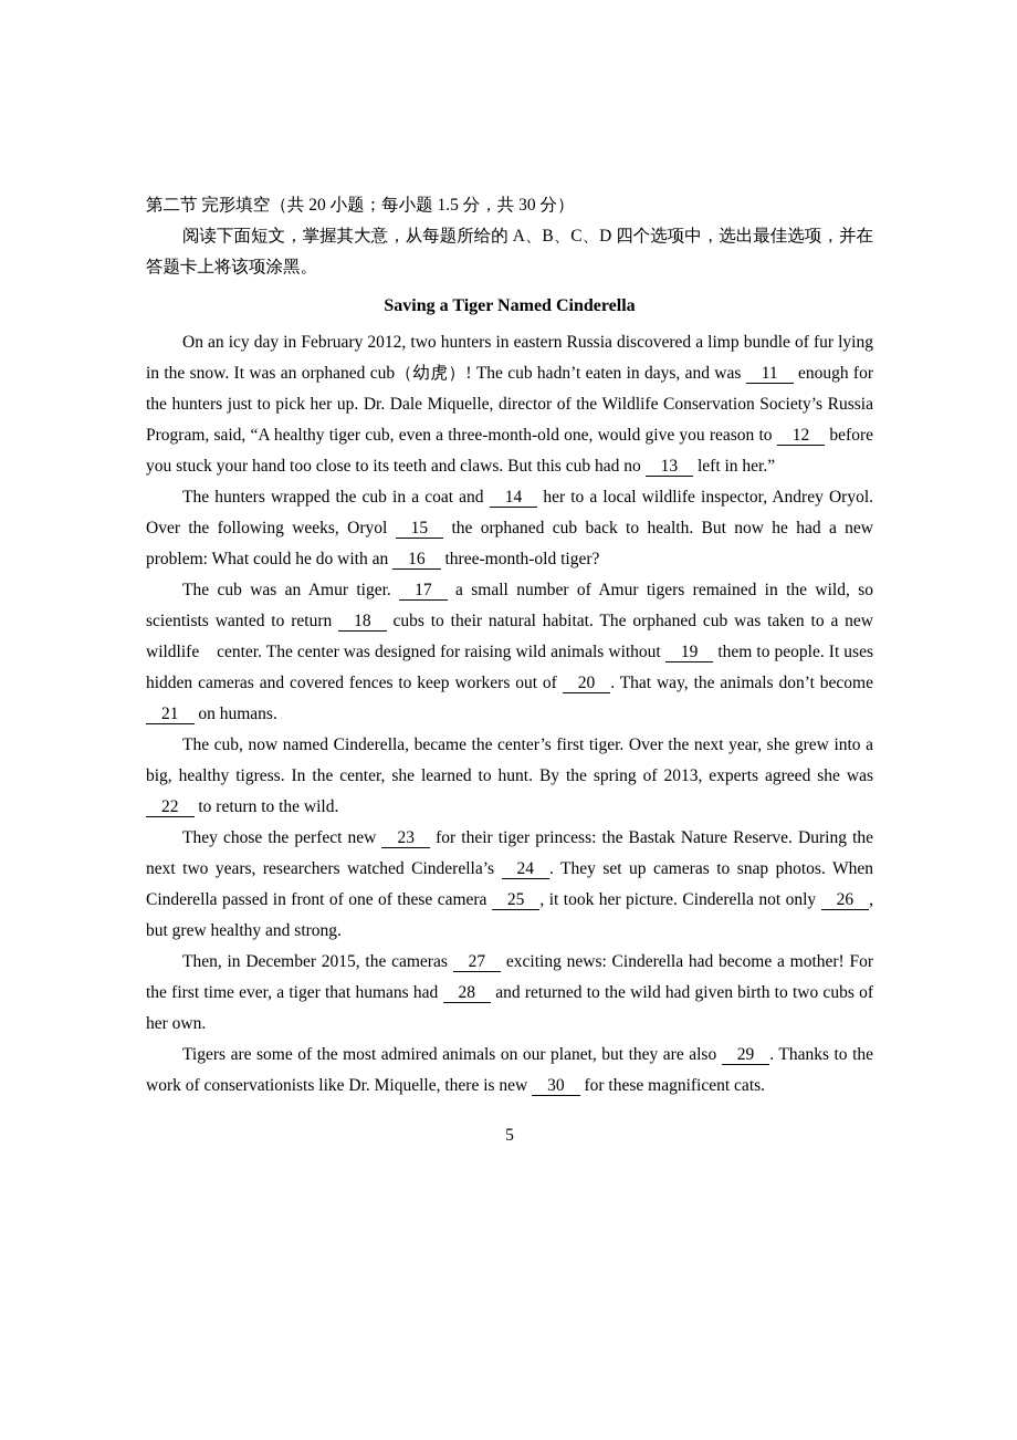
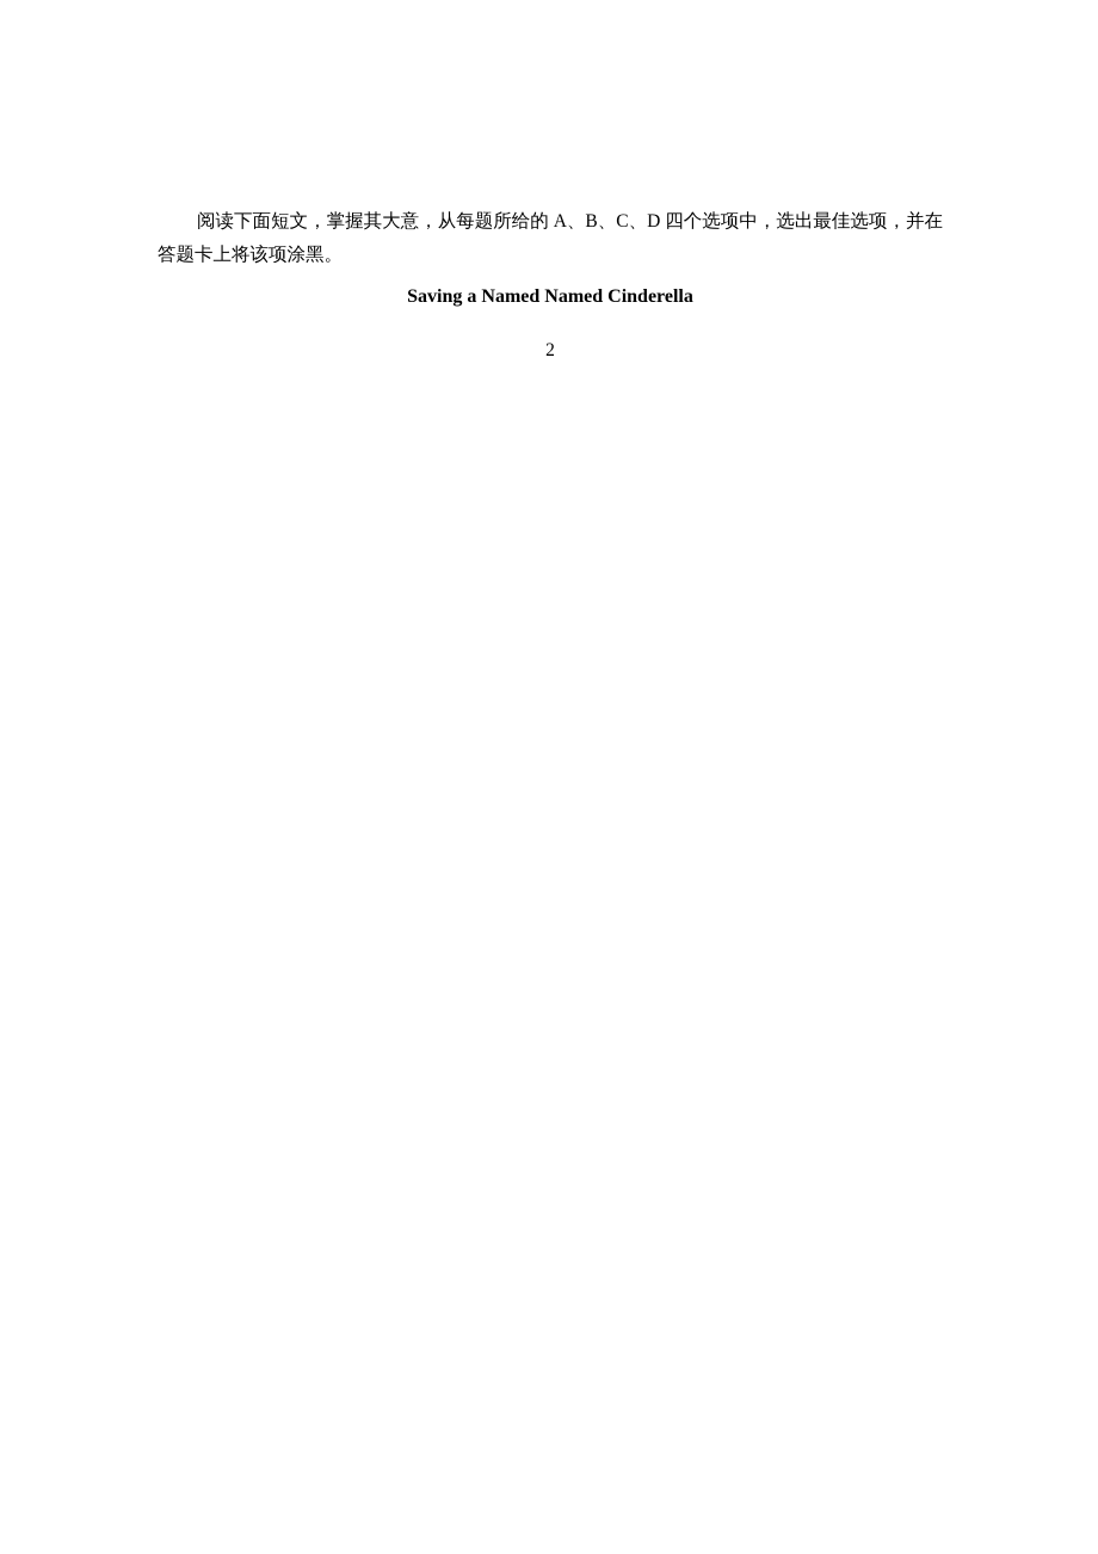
- 第二节 完形填空（共 20 小题；每小题 1.5 分，共 30 分）
  阅读下面短文，掌握其大意，从每题所给的 A、B、C、D 四个选项中，选出最佳选项，并在答题卡上将该项涂黑。
- Saving a Tiger Named Cinderella
+ Saving a Named Named Cinderella
- On an icy day in February 2012, two hunters in eastern Russia discovered a limp bundle of fur lying in the snow. It was an orphaned cub（幼虎）! The cub hadn’t eaten in days, and was 11 enough for the hunters just to pick her up. Dr. Dale Miquelle, director of the Wildlife Conservation Society’s Russia Program, said, “A healthy tiger cub, even a three-month-old one, would give you reason to 12 before you stuck your hand too close to its teeth and claws. But this cub had no 13 left in her.”
- The hunters wrapped the cub in a coat and 14 her to a local wildlife inspector, Andrey Oryol. Over the following weeks, Oryol 15 the orphaned cub back to health. But now he had a new problem: What could he do with an 16 three-month-old tiger?
- The cub was an Amur tiger. 17 a small number of Amur tigers remained in the wild, so scientists wanted to return 18 cubs to their natural habitat. The orphaned cub was taken to a new wildlife center. The center was designed for raising wild animals without 19 them to people. It uses hidden cameras and covered fences to keep workers out of 20 . That way, the animals don’t become 21 on humans.
- The cub, now named Cinderella, became the center’s first tiger. Over the next year, she grew into a big, healthy tigress. In the center, she learned to hunt. By the spring of 2013, experts agreed she was 22 to return to the wild.
- They chose the perfect new 23 for their tiger princess: the Bastak Nature Reserve. During the next two years, researchers watched Cinderella’s 24 . They set up cameras to snap photos. When Cinderella passed in front of one of these camera 25 , it took her picture. Cinderella not only 26 , but grew healthy and strong.
- Then, in December 2015, the cameras 27 exciting news: Cinderella had become a mother! For the first time ever, a tiger that humans had 28 and returned to the wild had given birth to two cubs of her own.
- Tigers are some of the most admired animals on our planet, but they are also 29 . Thanks to the work of conservationists like Dr. Miquelle, there is new 30 for these magnificent cats.
- 5
+ 2
